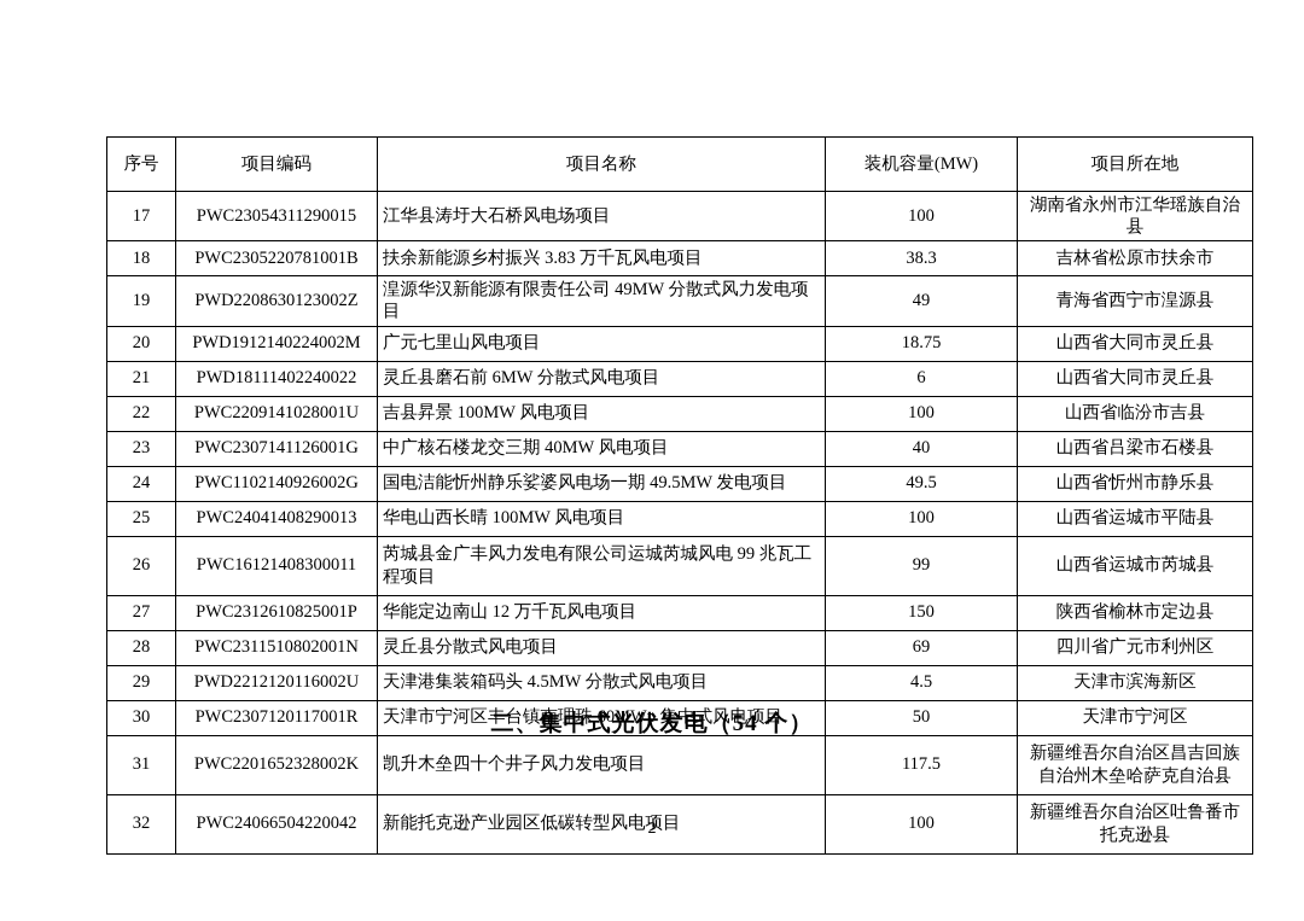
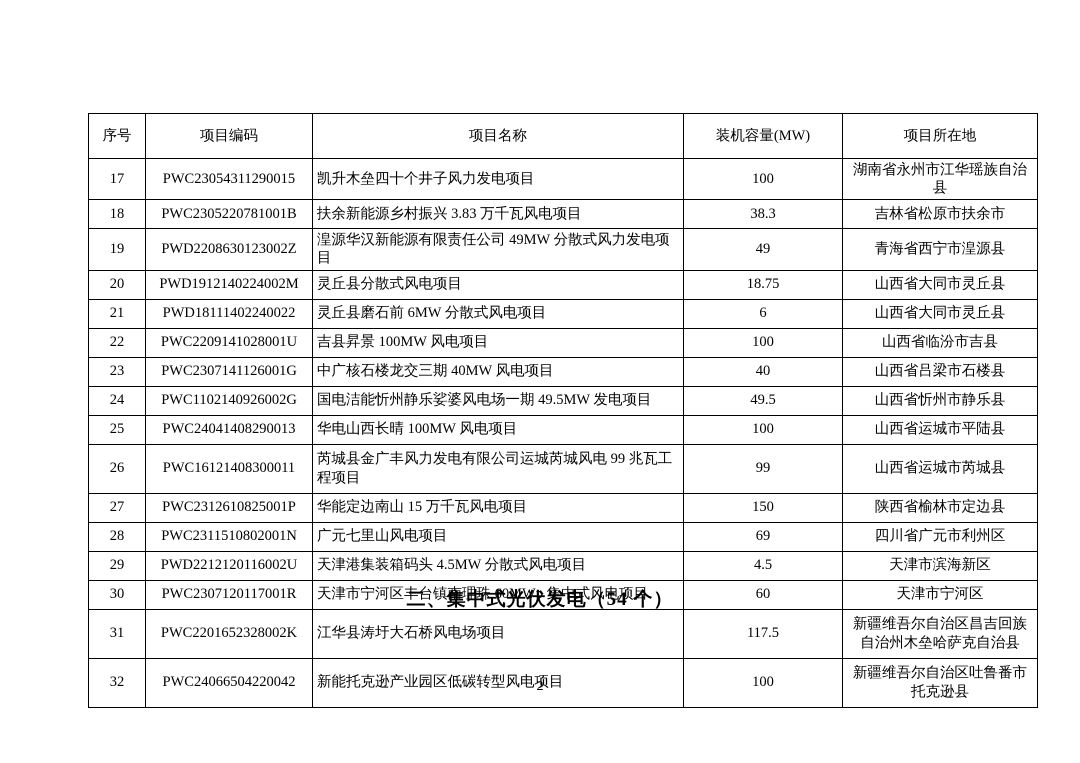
  序号	项目编码	项目名称	装机容量(MW)	项目所在地
- 17	PWC23054311290015	江华县涛圩大石桥风电场项目	100	湖南省永州市江华瑶族自治县
+ 17	PWC23054311290015	凯升木垒四十个井子风力发电项目	100	湖南省永州市江华瑶族自治县
  18	PWC2305220781001B	扶余新能源乡村振兴 3.83 万千瓦风电项目	38.3	吉林省松原市扶余市
  19	PWD2208630123002Z	湟源华汉新能源有限责任公司 49MW 分散式风力发电项目	49	青海省西宁市湟源县
- 20	PWD1912140224002M	广元七里山风电项目	18.75	山西省大同市灵丘县
+ 20	PWD1912140224002M	灵丘县分散式风电项目	18.75	山西省大同市灵丘县
  21	PWD18111402240022	灵丘县磨石前 6MW 分散式风电项目	6	山西省大同市灵丘县
  22	PWC2209141028001U	吉县昇景 100MW 风电项目	100	山西省临汾市吉县
  23	PWC2307141126001G	中广核石楼龙交三期 40MW 风电项目	40	山西省吕梁市石楼县
  24	PWC1102140926002G	国电洁能忻州静乐娑婆风电场一期 49.5MW 发电项目	49.5	山西省忻州市静乐县
  25	PWC24041408290013	华电山西长晴 100MW 风电项目	100	山西省运城市平陆县
  26	PWC16121408300011	芮城县金广丰风力发电有限公司运城芮城风电 99 兆瓦工程项目	99	山西省运城市芮城县
- 27	PWC2312610825001P	华能定边南山 12 万千瓦风电项目	150	陕西省榆林市定边县
+ 27	PWC2312610825001P	华能定边南山 15 万千瓦风电项目	150	陕西省榆林市定边县
- 28	PWC2311510802001N	灵丘县分散式风电项目	69	四川省广元市利州区
+ 28	PWC2311510802001N	广元七里山风电项目	69	四川省广元市利州区
  29	PWD2212120116002U	天津港集装箱码头 4.5MW 分散式风电项目	4.5	天津市滨海新区
- 30	PWC2307120117001R	天津市宁河区丰台镇南理珠 60MWp 集中式风电项目	50	天津市宁河区
+ 30	PWC2307120117001R	天津市宁河区丰台镇南理珠 60MWp 集中式风电项目	60	天津市宁河区
- 31	PWC2201652328002K	凯升木垒四十个井子风力发电项目	117.5	新疆维吾尔自治区昌吉回族自治州木垒哈萨克自治县
+ 31	PWC2201652328002K	江华县涛圩大石桥风电场项目	117.5	新疆维吾尔自治区昌吉回族自治州木垒哈萨克自治县
  32	PWC24066504220042	新能托克逊产业园区低碳转型风电项目	100	新疆维吾尔自治区吐鲁番市托克逊县
  二、集中式光伏发电（54 个）
  2
